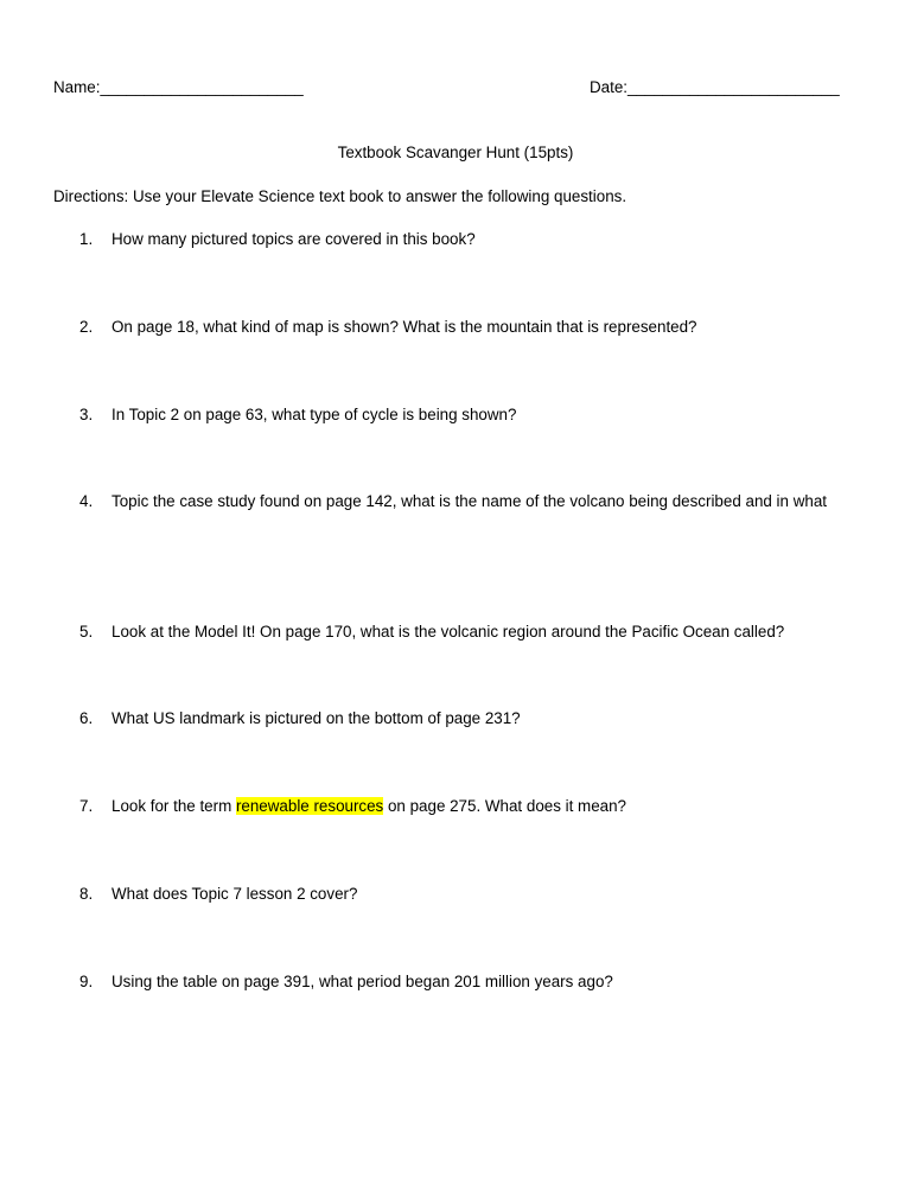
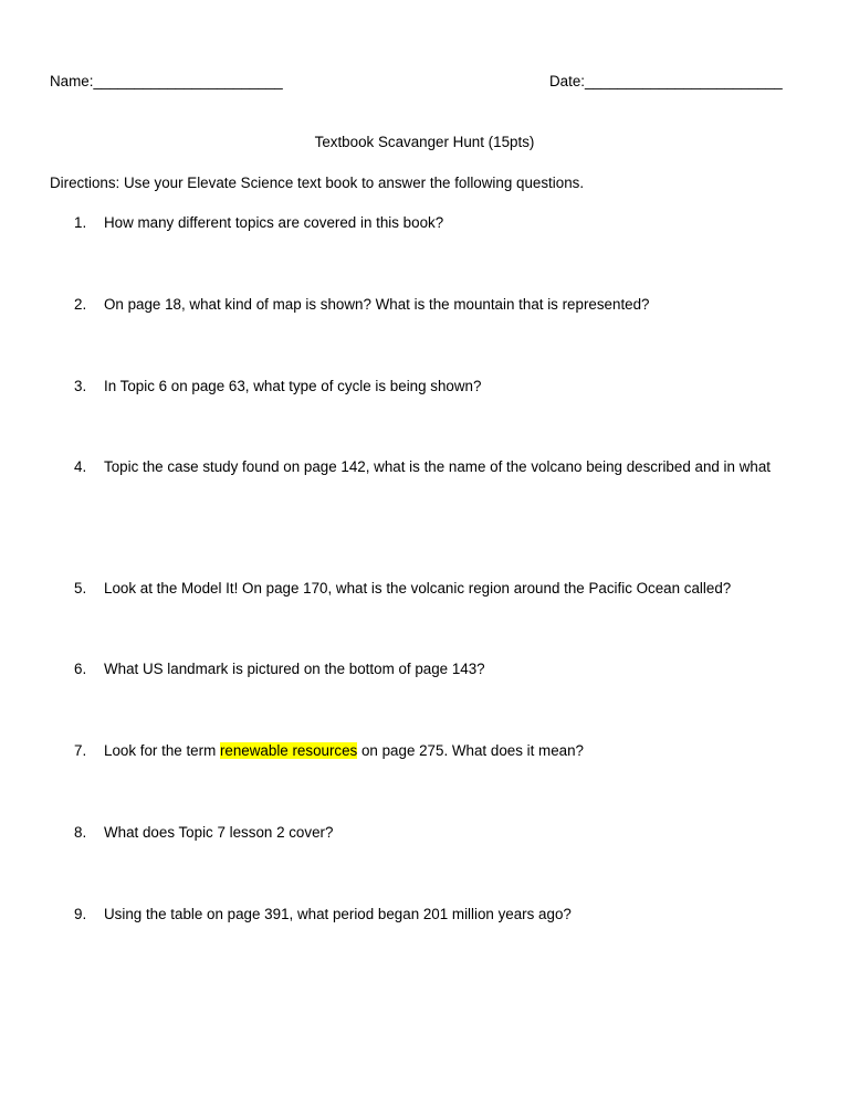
  Name:_______________________
  Date:________________________
  Textbook Scavanger Hunt (15pts)
  Directions: Use your Elevate Science text book to answer the following questions.
- 1. How many pictured topics are covered in this book?
+ 1. How many different topics are covered in this book?
  2. On page 18, what kind of map is shown? What is the mountain that is represented?
- 3. In Topic 2 on page 63, what type of cycle is being shown?
+ 3. In Topic 6 on page 63, what type of cycle is being shown?
  4. Topic the case study found on page 142, what is the name of the volcano being described and in what
  5. Look at the Model It! On page 170, what is the volcanic region around the Pacific Ocean called?
- 6. What US landmark is pictured on the bottom of page 231?
+ 6. What US landmark is pictured on the bottom of page 143?
  7. Look for the term renewable resources on page 275. What does it mean?
  8. What does Topic 7 lesson 2 cover?
  9. Using the table on page 391, what period began 201 million years ago?
